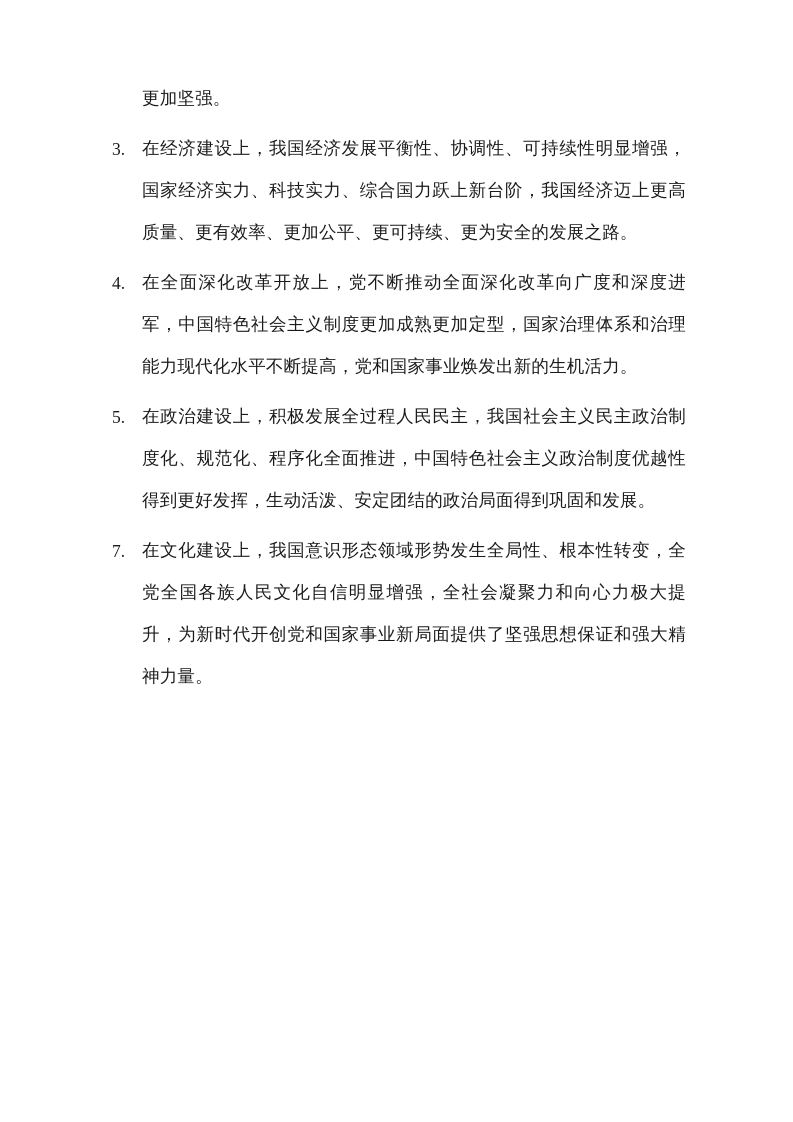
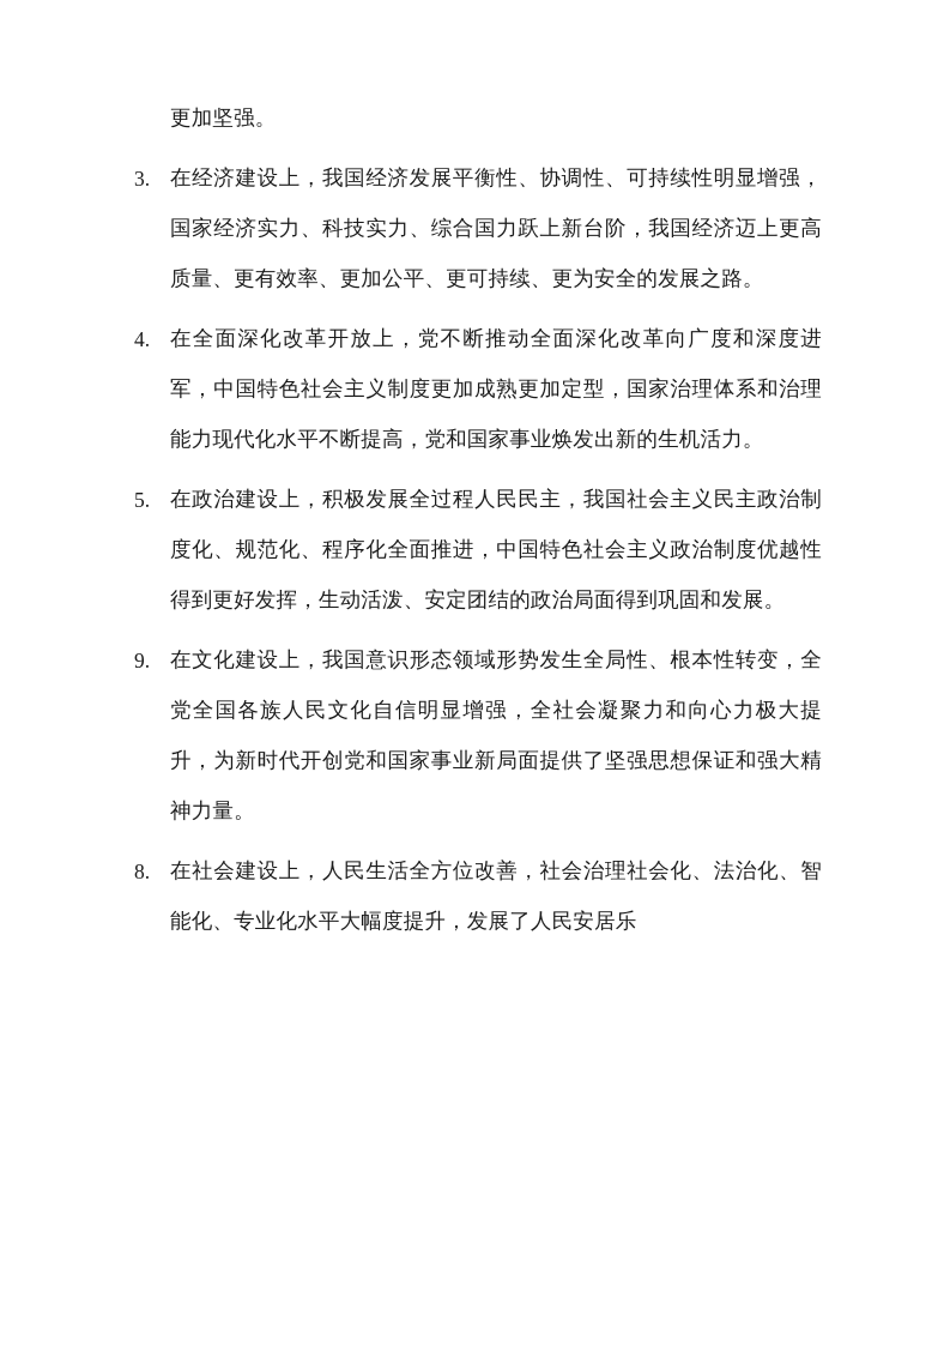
  更加坚强。
  3.
  在经济建设上，我国经济发展平衡性、协调性、可持续性明显增强，国家经济实力、科技实力、综合国力跃上新台阶，我国经济迈上更高质量、更有效率、更加公平、更可持续、更为安全的发展之路。
  4.
  在全面深化改革开放上，党不断推动全面深化改革向广度和深度进军，中国特色社会主义制度更加成熟更加定型，国家治理体系和治理能力现代化水平不断提高，党和国家事业焕发出新的生机活力。
  5.
  在政治建设上，积极发展全过程人民民主，我国社会主义民主政治制度化、规范化、程序化全面推进，中国特色社会主义政治制度优越性得到更好发挥，生动活泼、安定团结的政治局面得到巩固和发展。
- 7.
+ 9.
  在文化建设上，我国意识形态领域形势发生全局性、根本性转变，全党全国各族人民文化自信明显增强，全社会凝聚力和向心力极大提升，为新时代开创党和国家事业新局面提供了坚强思想保证和强大精神力量。
+ 8.
+ 在社会建设上，人民生活全方位改善，社会治理社会化、法治化、智能化、专业化水平大幅度提升，发展了人民安居乐
